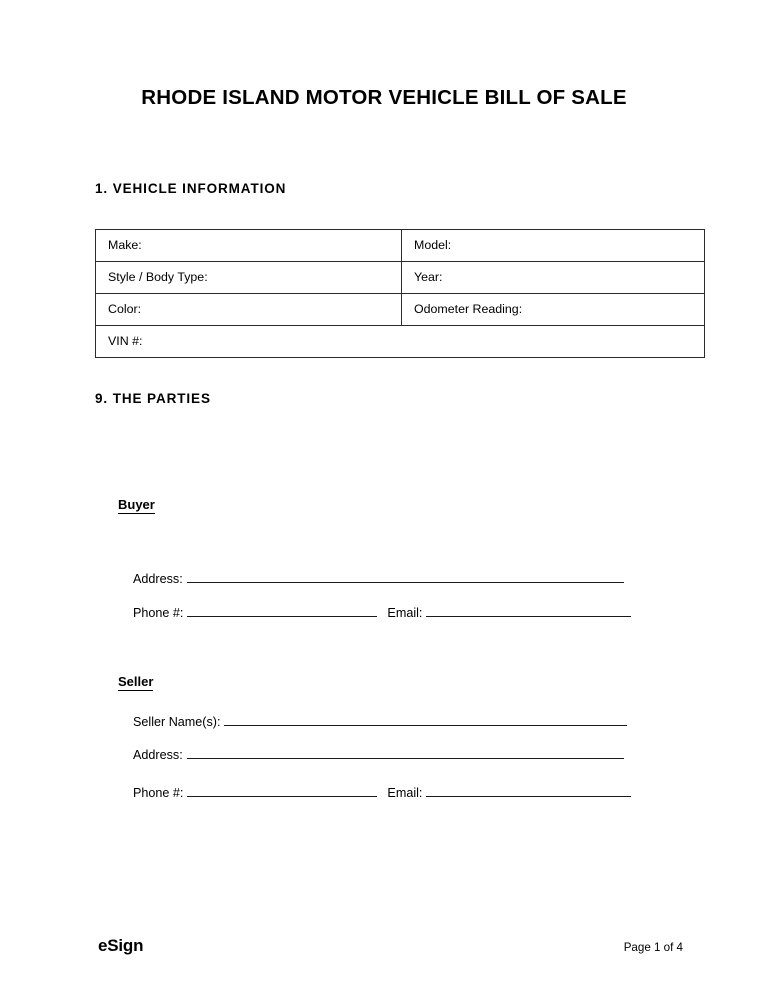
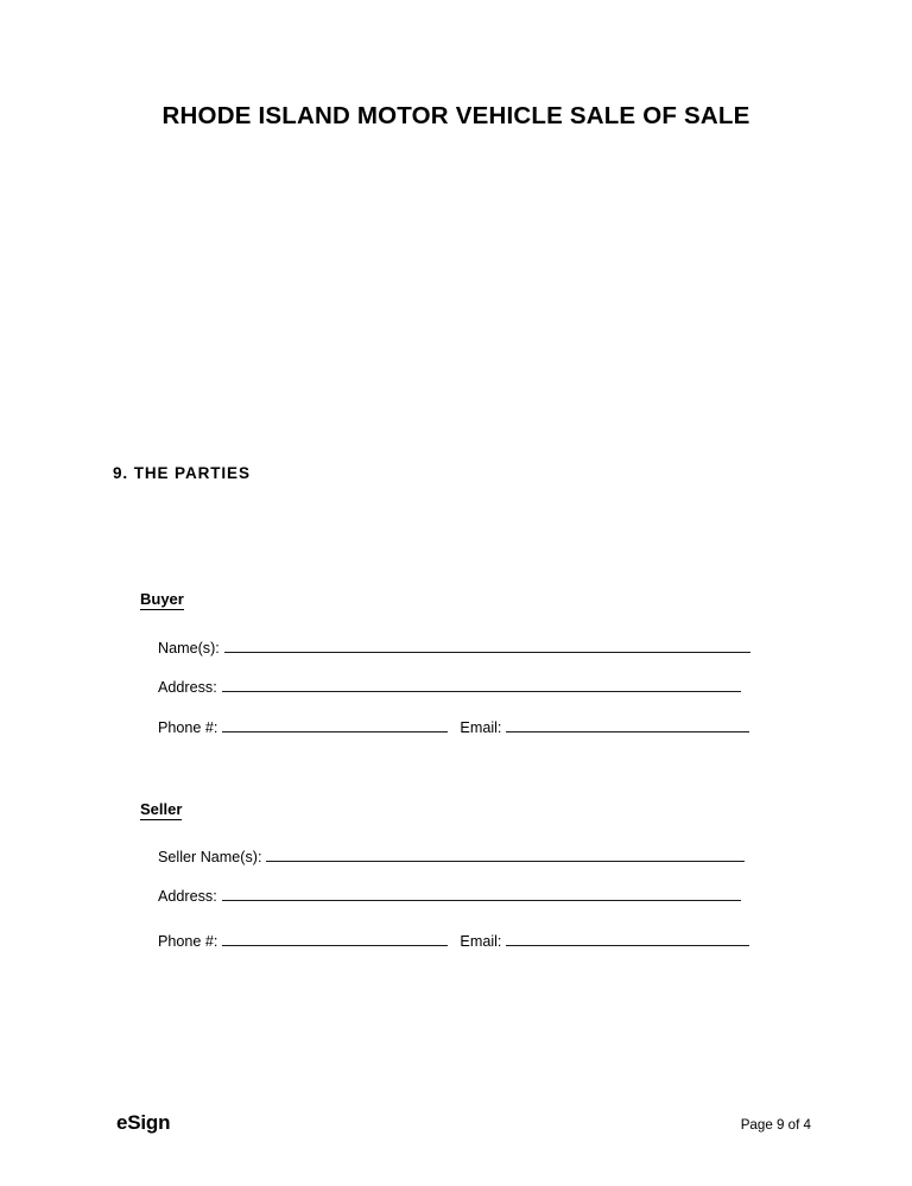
- RHODE ISLAND MOTOR VEHICLE BILL OF SALE
+ RHODE ISLAND MOTOR VEHICLE SALE OF SALE
- 1. VEHICLE INFORMATION
- Make:	Model:
- Style / Body Type:	Year:
- Color:	Odometer Reading:
- VIN #:
  9. THE PARTIES
  Buyer
+ Name(s):
  Address:
  Phone #:
  Email:
  Seller
  Seller Name(s):
  Address:
  Phone #:
  Email:
  eSign
- Page 1 of 4
+ Page 9 of 4
